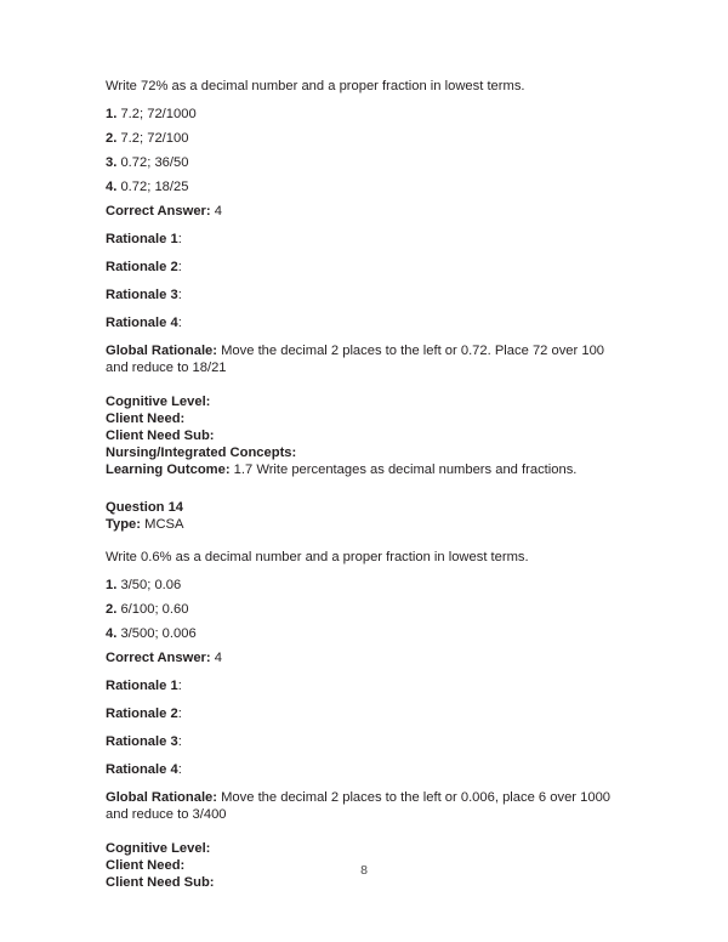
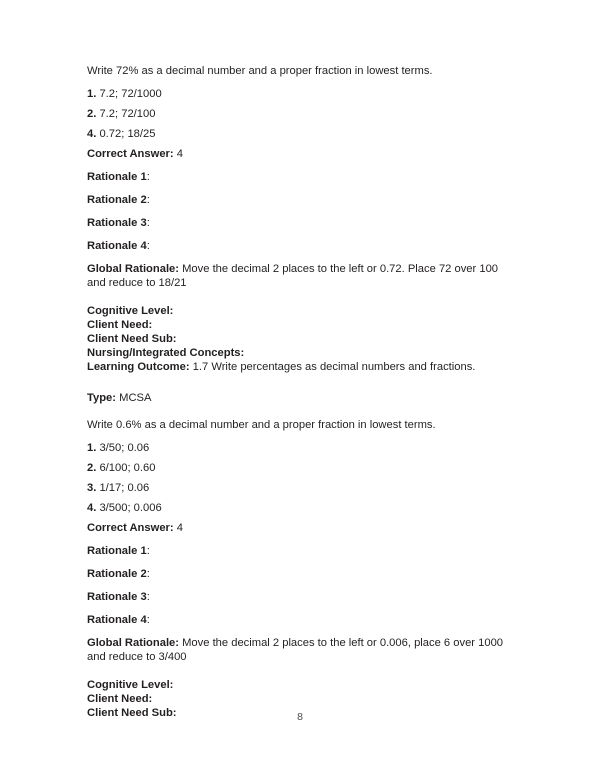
  Write 72% as a decimal number and a proper fraction in lowest terms.
  1. 7.2; 72/1000
  2. 7.2; 72/100
- 3. 0.72; 36/50
  4. 0.72; 18/25
  Correct Answer: 4
  Rationale 1:
  Rationale 2:
  Rationale 3:
  Rationale 4:
  Global Rationale: Move the decimal 2 places to the left or 0.72. Place 72 over 100 and reduce to 18/21
  Cognitive Level:
  Client Need:
  Client Need Sub:
  Nursing/Integrated Concepts:
  Learning Outcome: 1.7 Write percentages as decimal numbers and fractions.
- Question 14
  Type: MCSA
  Write 0.6% as a decimal number and a proper fraction in lowest terms.
  1. 3/50; 0.06
  2. 6/100; 0.60
+ 3. 1/17; 0.06
  4. 3/500; 0.006
  Correct Answer: 4
  Rationale 1:
  Rationale 2:
  Rationale 3:
  Rationale 4:
  Global Rationale: Move the decimal 2 places to the left or 0.006, place 6 over 1000 and reduce to 3/400
  Cognitive Level:
  Client Need:
  Client Need Sub:
  8
